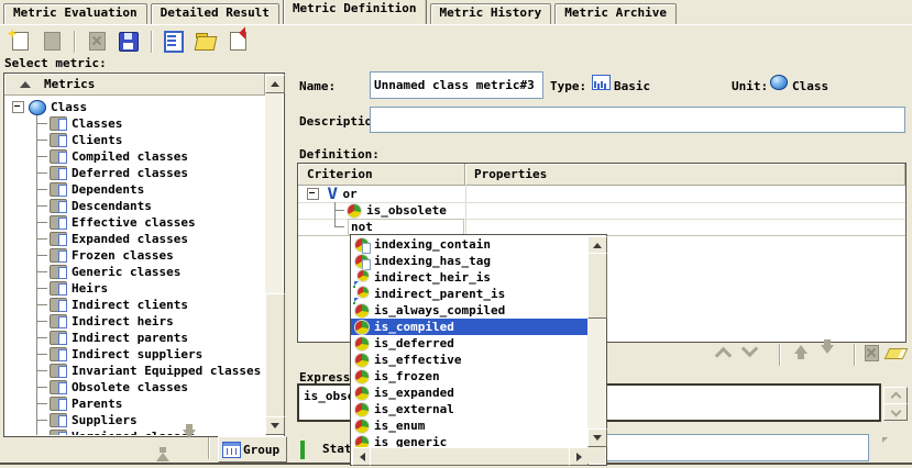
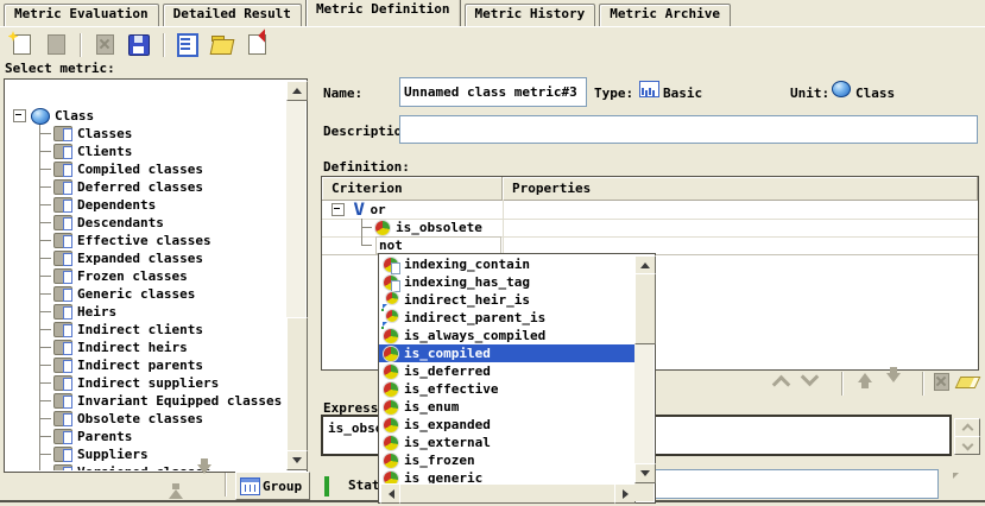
  Metric Evaluation
  Detailed Result
  Metric Definition
  Metric History
  Metric Archive
  Select metric:
- Metrics
  Class
  Classes
  Clients
  Compiled classes
  Deferred classes
  Dependents
  Descendants
  Effective classes
  Expanded classes
  Frozen classes
  Generic classes
  Heirs
  Indirect clients
  Indirect heirs
  Indirect parents
  Indirect suppliers
  Invariant Equipped classes
  Obsolete classes
  Parents
  Suppliers
  Group
  Name:
  Unnamed class metric#3
  Type:
  Basic
  Unit:
  Class
  Descriptio
  Definition:
  Criterion
  Properties
  V
  or
  is_obsolete
  not
  indexing_contain
  indexing_has_tag
  indirect_heir_is
  indirect_parent_is
  is_always_compiled
  is_compiled
  is_deferred
  is_effective
- is_frozen
+ is_enum
  is_expanded
  is_external
- is_enum
+ is_frozen
  is_generic
